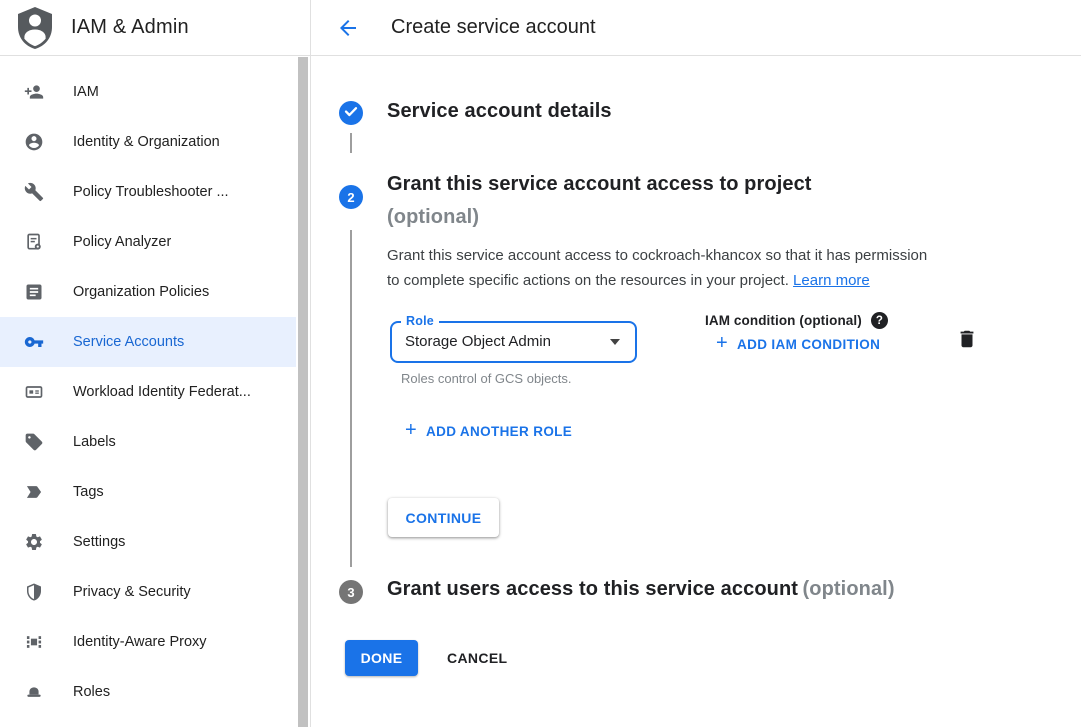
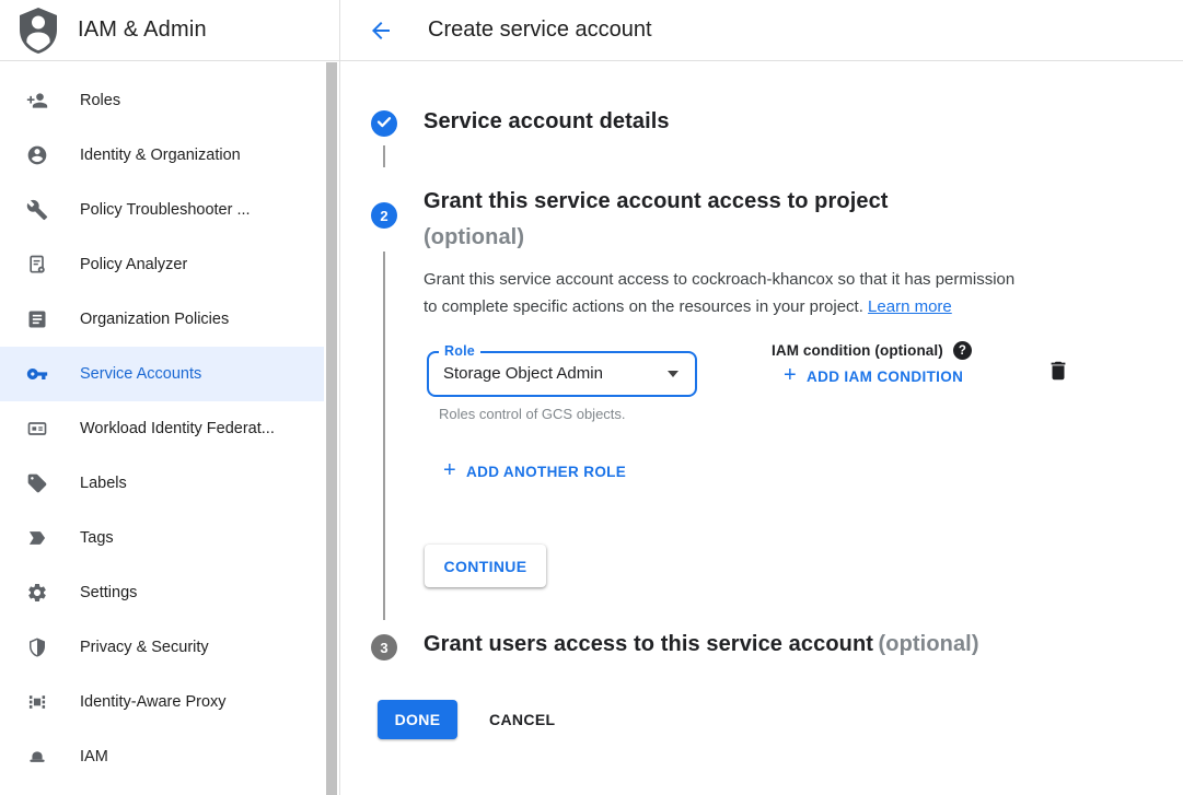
  IAM & Admin
- IAM
+ Roles
  Identity & Organization
  Policy Troubleshooter ...
  Policy Analyzer
  Organization Policies
  Service Accounts
  Workload Identity Federat...
  Labels
  Tags
  Settings
  Privacy & Security
  Identity-Aware Proxy
- Roles
+ IAM
  Create service account
  Service account details
  2
  Grant this service account access to project
  (optional)
  Grant this service account access to cockroach-khancox so that it has permission
  to complete specific actions on the resources in your project. Learn more
  Role
  Storage Object Admin
  Roles control of GCS objects.
  IAM condition (optional)
  ?
  +
  ADD IAM CONDITION
  +
  ADD ANOTHER ROLE
  CONTINUE
  3
  Grant users access to this service account (optional)
  DONE
  CANCEL
